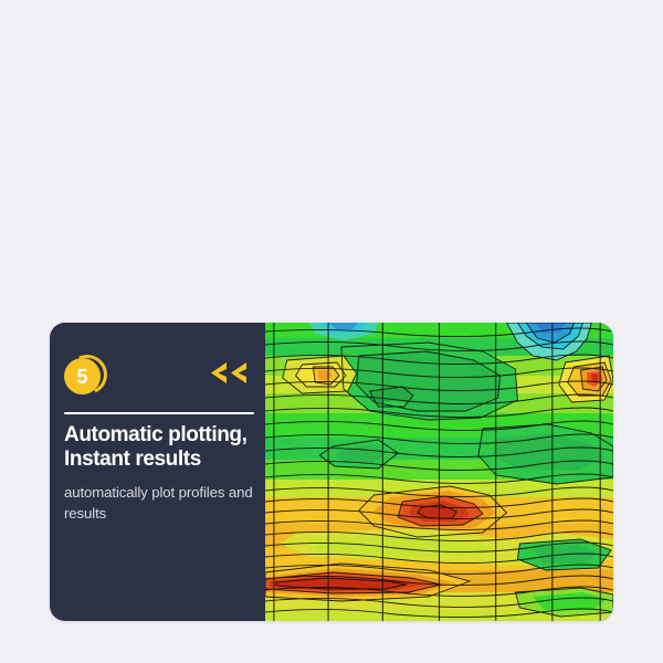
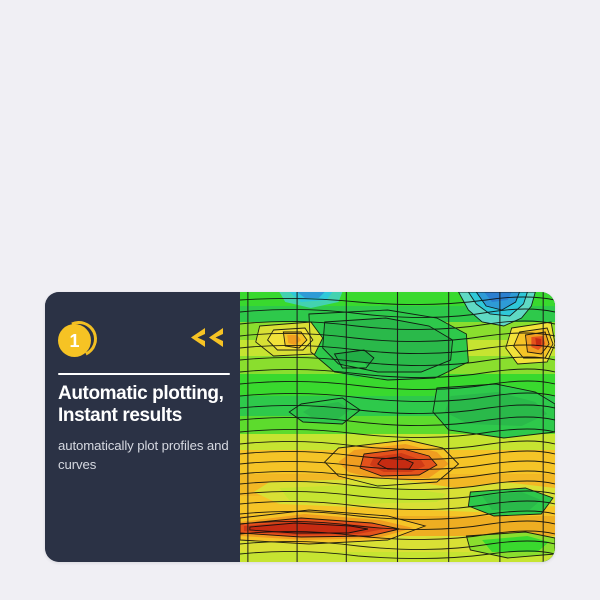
- 5
+ 1
  Automatic plotting, Instant results
- automatically plot profiles and results
+ automatically plot profiles and curves
